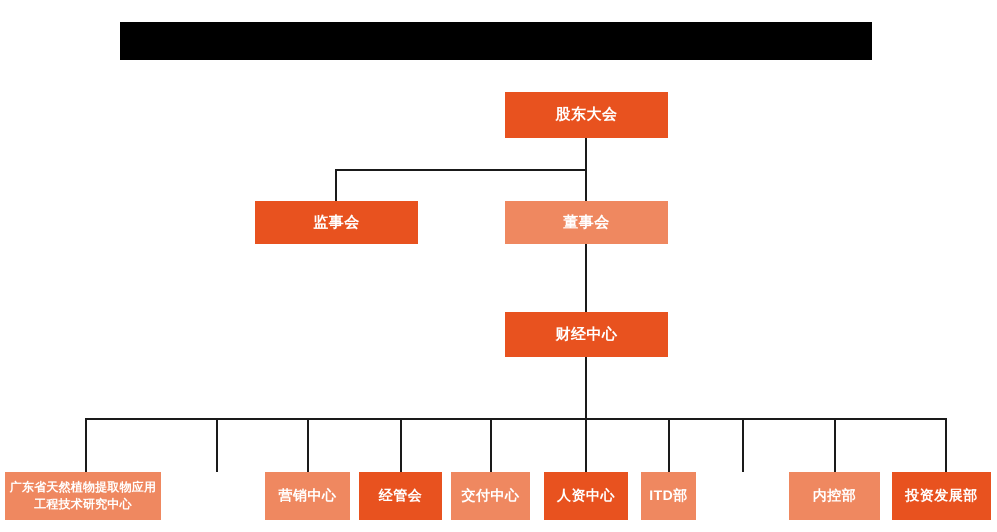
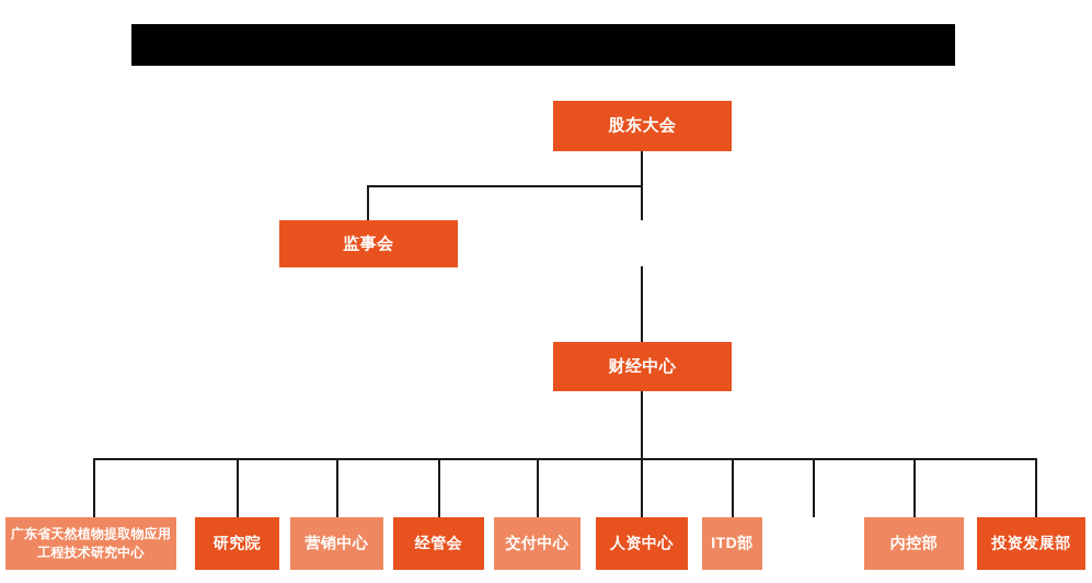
  股东大会
  监事会
- 董事会
  财经中心
  广东省天然植物提取物应用工程技术研究中心
+ 研究院
  营销中心
  经管会
  交付中心
  人资中心
  ITD部
  内控部
  投资发展部
